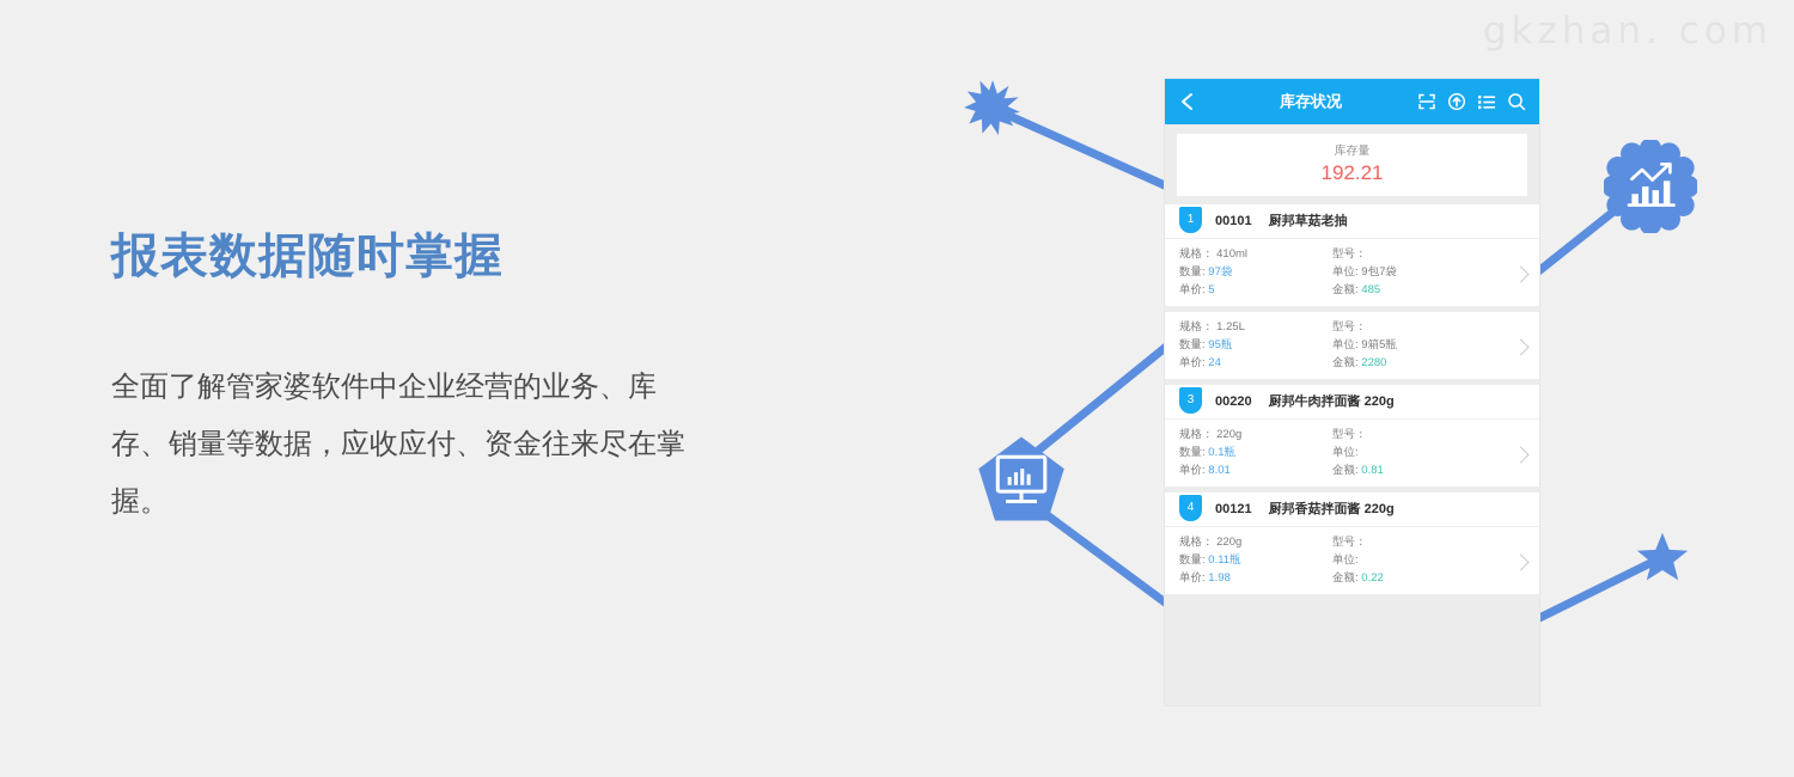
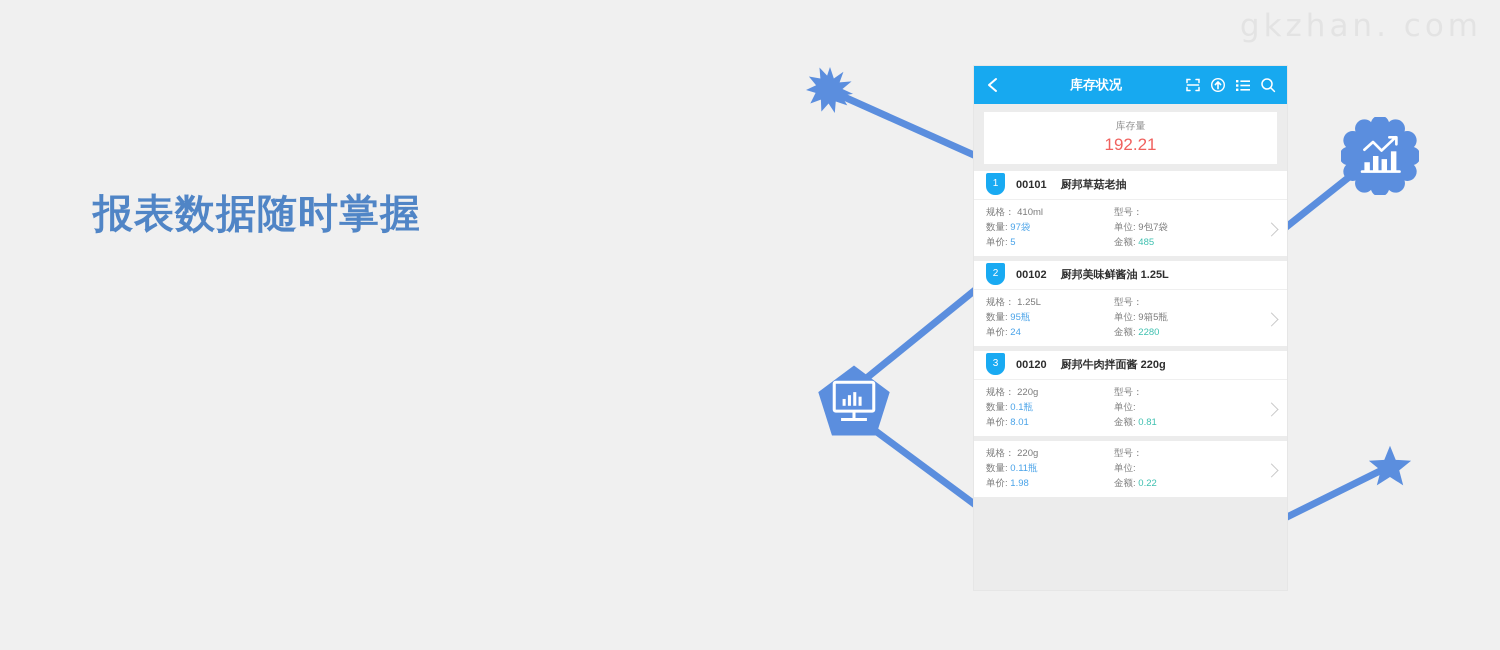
  报表数据随时掌握
- 全面了解管家婆软件中企业经营的业务、库存、销量等数据，应收应付、资金往来尽在掌握。
  库存状况
  库存量
  192.21
  1
  00101
  厨邦草菇老抽
  规格： 410ml
  数量: 97袋
  单价: 5
  型号：
  单位: 9包7袋
  金额: 485
+ 2
+ 00102
+ 厨邦美味鲜酱油 1.25L
  规格： 1.25L
  数量: 95瓶
  单价: 24
  型号：
  单位: 9箱5瓶
  金额: 2280
  3
- 00220
+ 00120
  厨邦牛肉拌面酱 220g
  规格： 220g
  数量: 0.1瓶
  单价: 8.01
  型号：
  单位:
  金额: 0.81
- 4
- 00121
- 厨邦香菇拌面酱 220g
  规格： 220g
  数量: 0.11瓶
  单价: 1.98
  型号：
  单位:
  金额: 0.22
